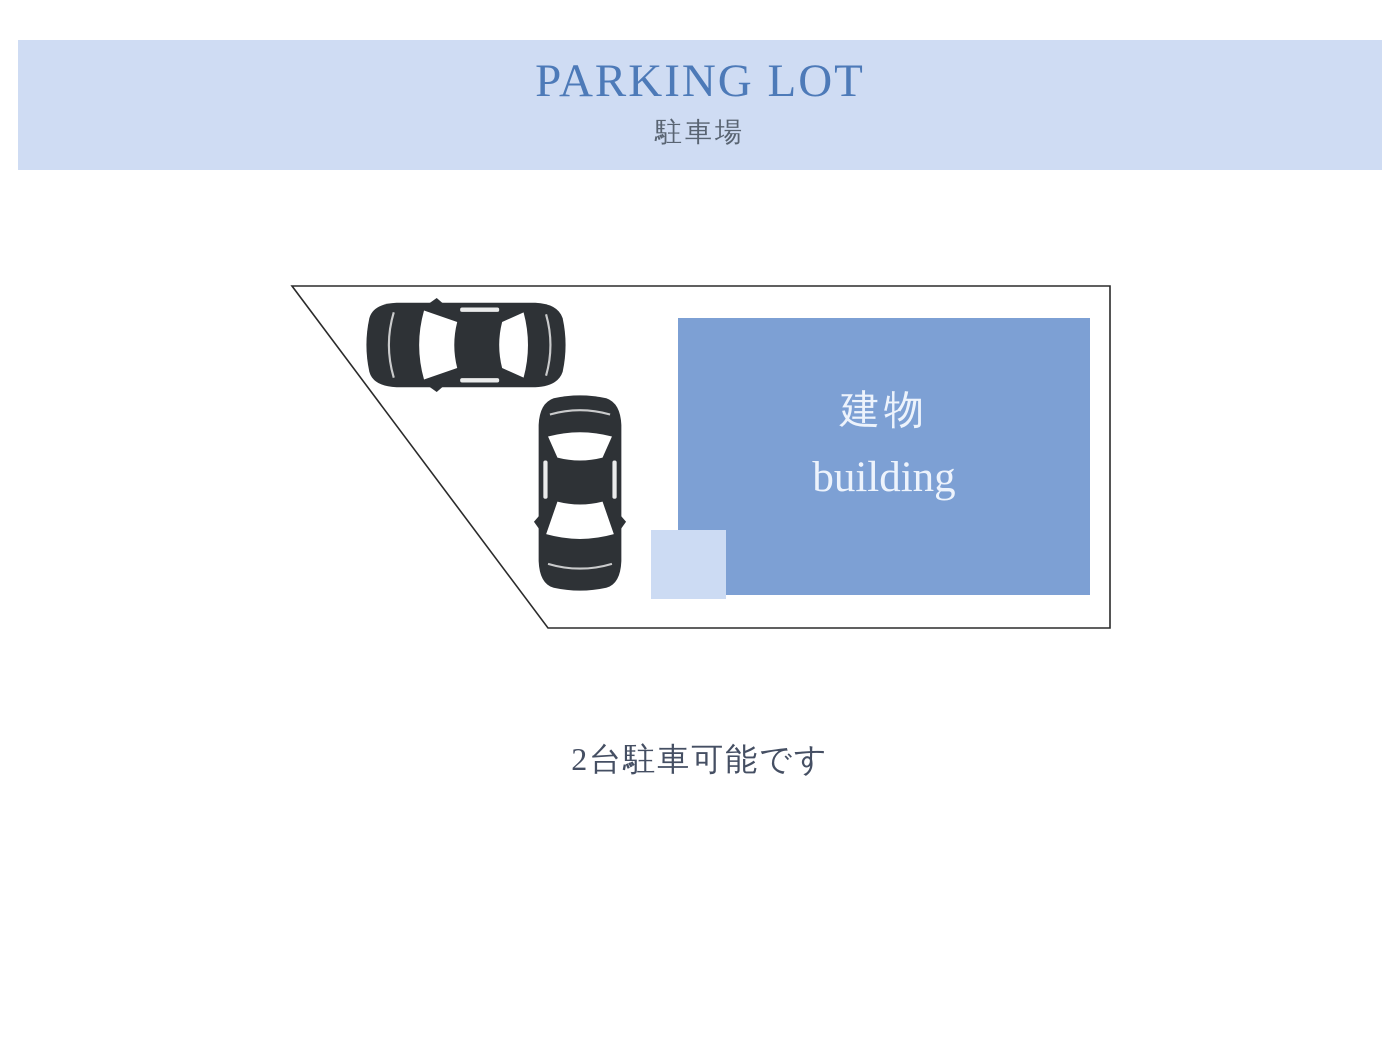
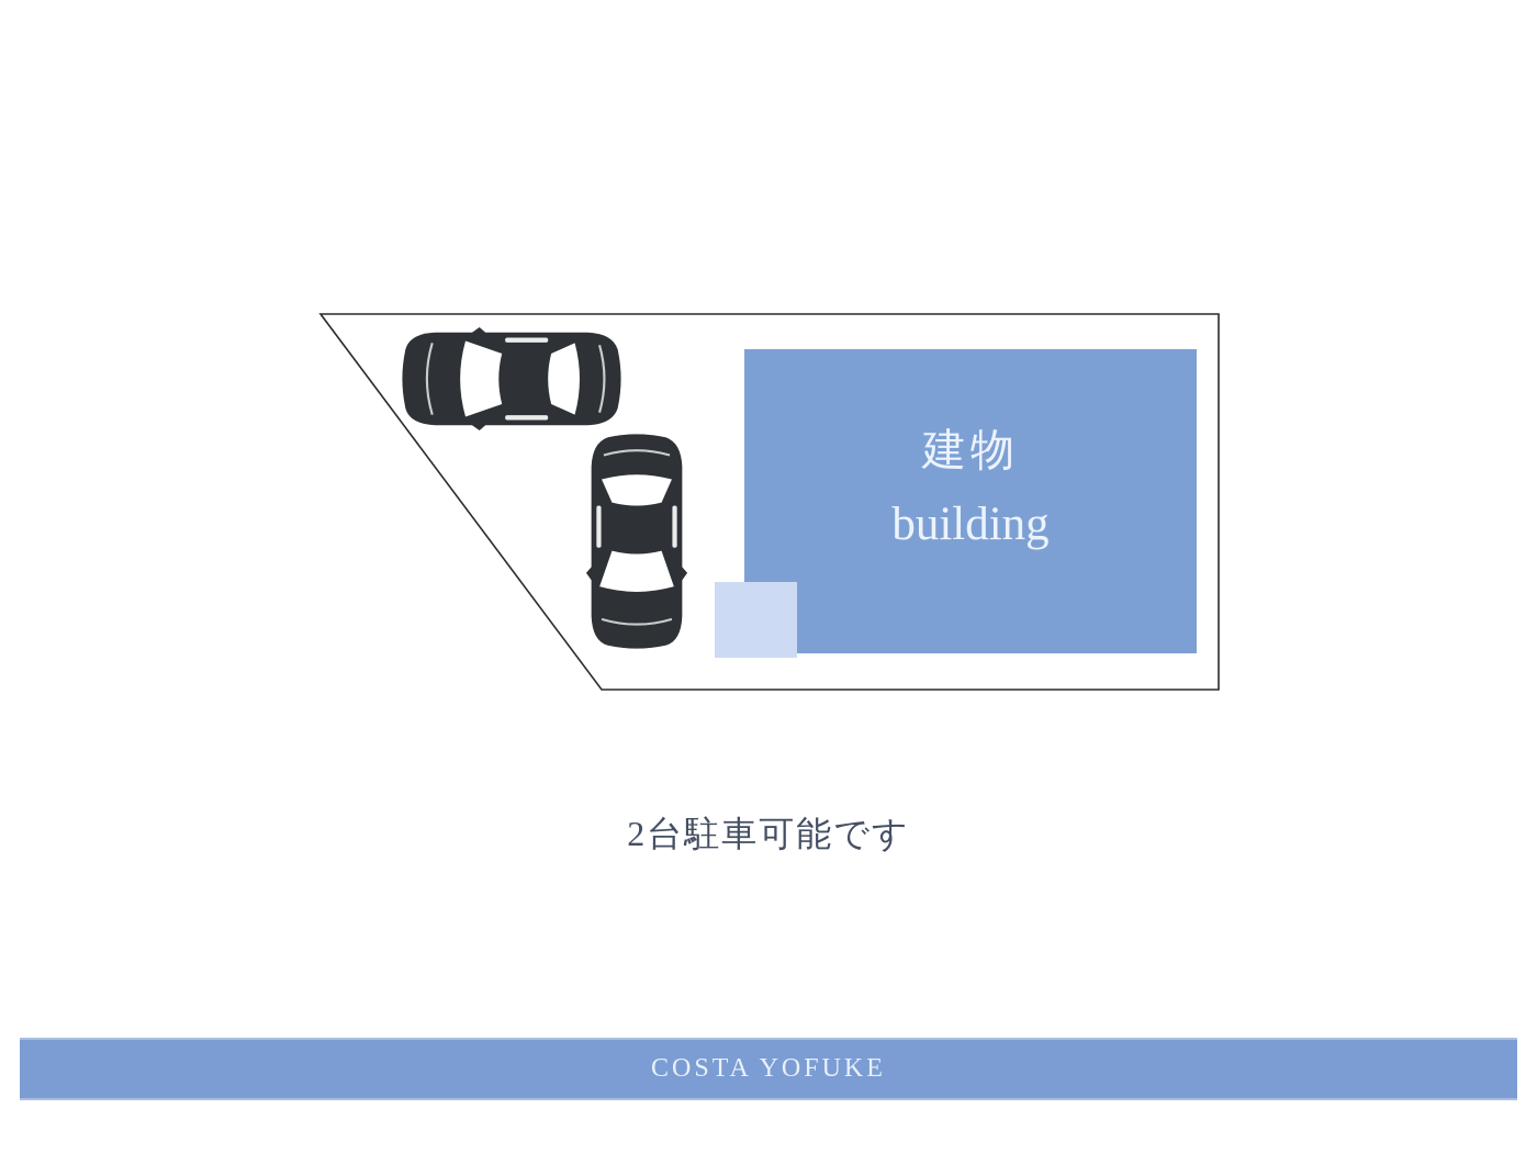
- PARKING LOT
- 駐車場
  建物
  building
  2台駐車可能です
+ COSTA YOFUKE
